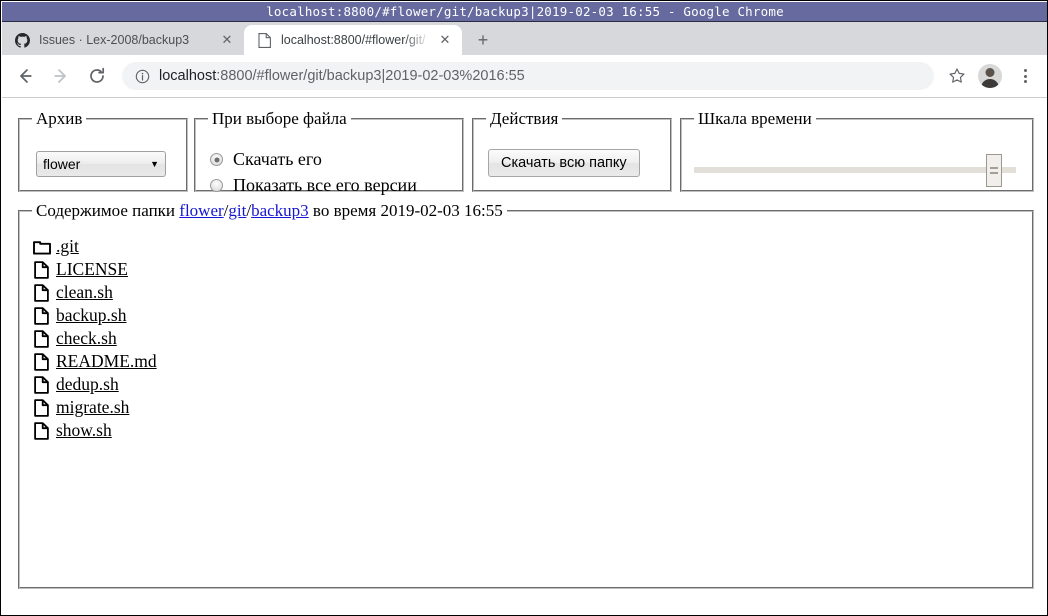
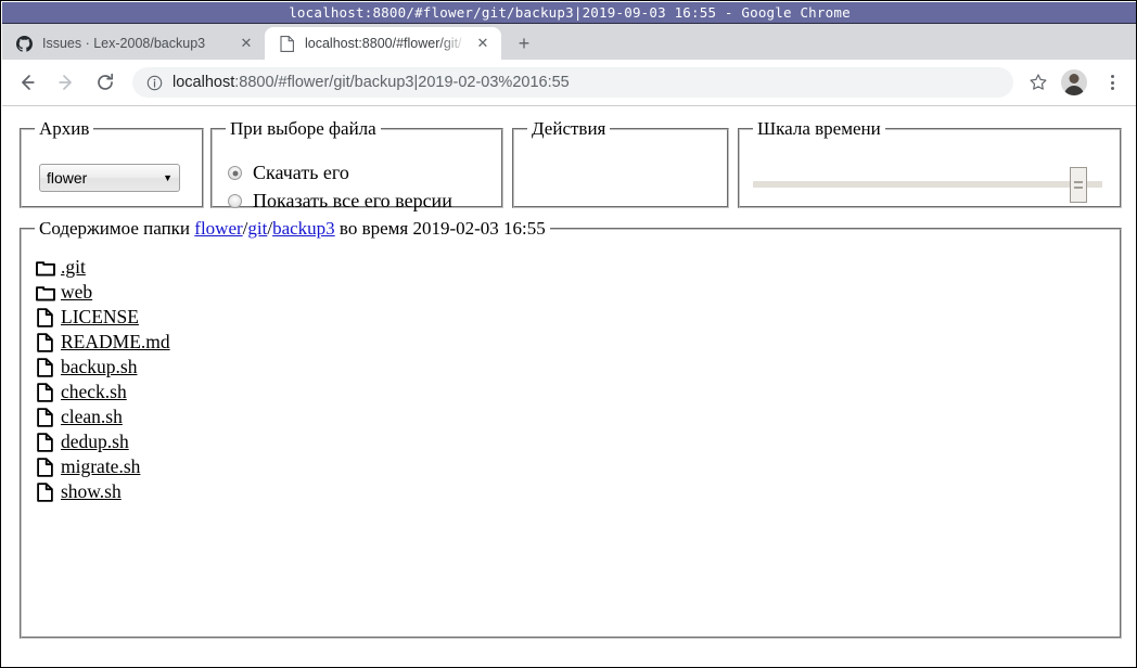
- localhost:8800/#flower/git/backup3|2019-02-03 16:55 - Google Chrome
+ localhost:8800/#flower/git/backup3|2019-09-03 16:55 - Google Chrome
  Issues · Lex-2008/backup3
  ✕
  localhost:8800/#flower/git/
  ✕
  +
  localhost:8800/#flower/git/backup3|2019-02-03%2016:55
  Архив
  flower
  ▼
  При выборе файла
  Скачать его
  Показать все его версии
  Действия
- Скачать всю папку
  Шкала времени
  Содержимое папки flower/git/backup3 во время 2019-02-03 16:55
  .git
+ web
  LICENSE
- clean.sh
+ README.md
  backup.sh
  check.sh
- README.md
+ clean.sh
  dedup.sh
  migrate.sh
  show.sh
